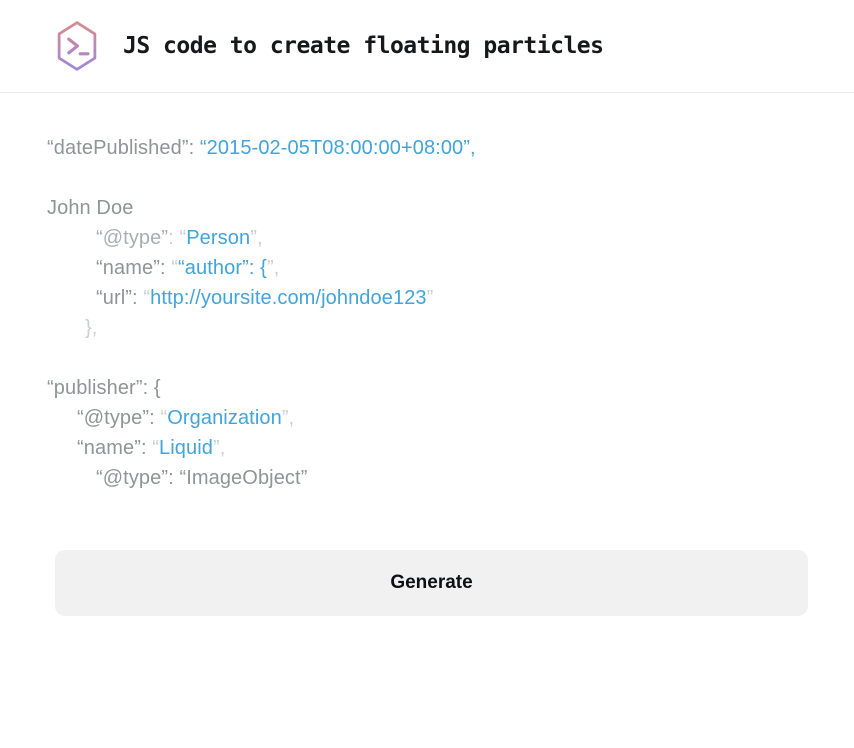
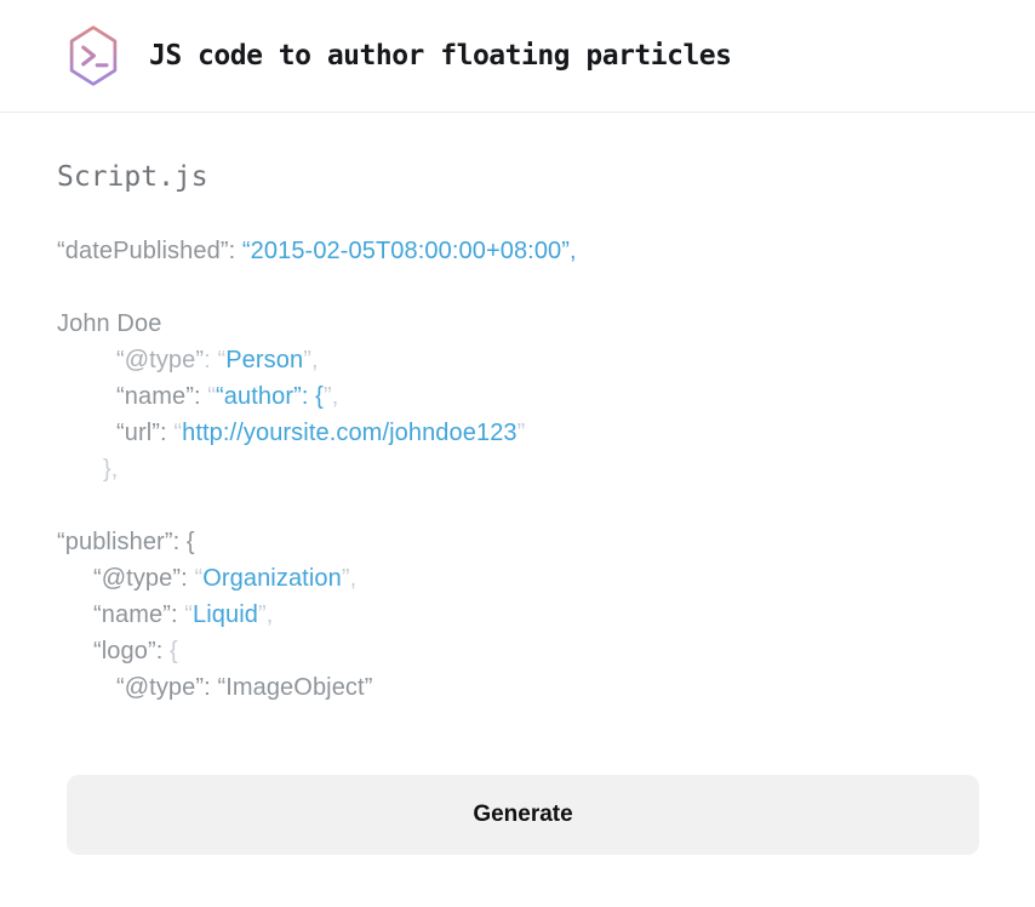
- JS code to create floating particles
+ JS code to author floating particles
+ Script.js
  “datePublished”: “2015-02-05T08:00:00+08:00”,
  John Doe
  “@type”: “Person”,
  “name”: ““author”: {”,
  “url”: “http://yoursite.com/johndoe123”
  },
  “publisher”: {
  “@type”: “Organization”,
  “name”: “Liquid”,
+ “logo”: {
  “@type”: “ImageObject”
  Generate
